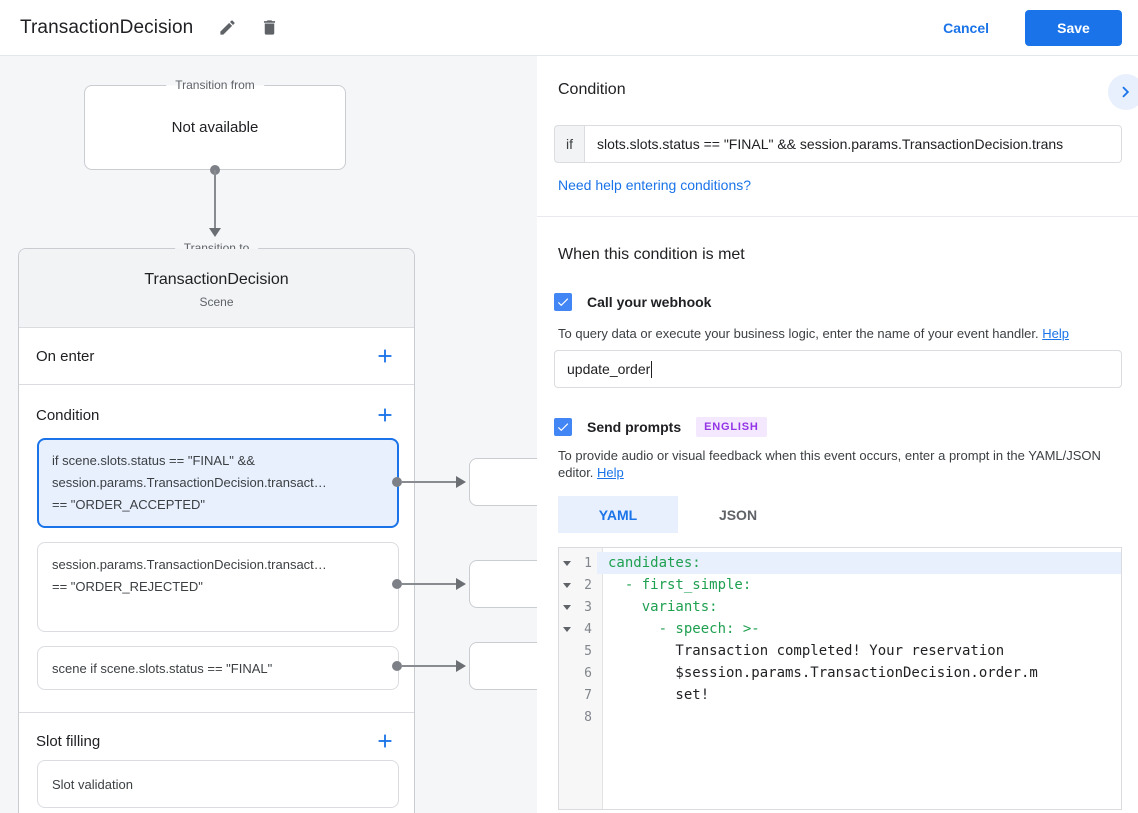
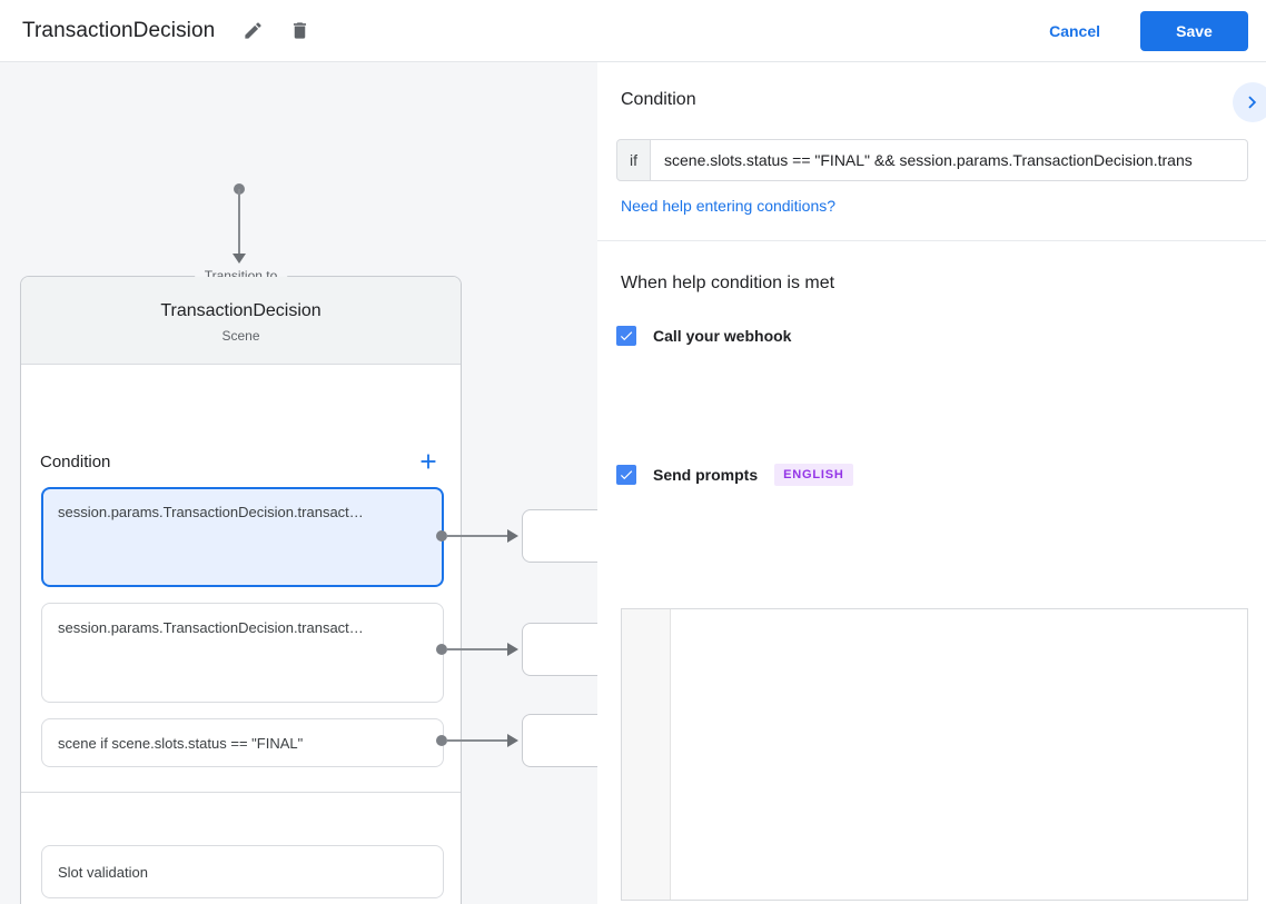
  TransactionDecision
  Cancel
  Save
- Transition from
- Not available
  Transition to
  TransactionDecision
  Scene
- On enter
  Condition
- if scene.slots.status == "FINAL" &&
  session.params.TransactionDecision.transact…
- == "ORDER_ACCEPTED"
  session.params.TransactionDecision.transact…
- == "ORDER_REJECTED"
  scene if scene.slots.status == "FINAL"
- Slot filling
  Slot validation
  Condition
  if
- slots.slots.status == "FINAL" && session.params.TransactionDecision.trans
+ scene.slots.status == "FINAL" && session.params.TransactionDecision.trans
  Need help entering conditions?
- When this condition is met
+ When help condition is met
  Call your webhook
- To query data or execute your business logic, enter the name of your event handler. Help
- update_order
  Send prompts
  ENGLISH
- To provide audio or visual feedback when this event occurs, enter a prompt in the YAML/JSON editor. Help
- YAML
- JSON
- 1
- candidates:
- 2
- - first_simple:
- 3
- variants:
- 4
- - speech: >-
- 5
- Transaction completed! Your reservation
- 6
- $session.params.TransactionDecision.order.m
- 7
- set!
- 8
